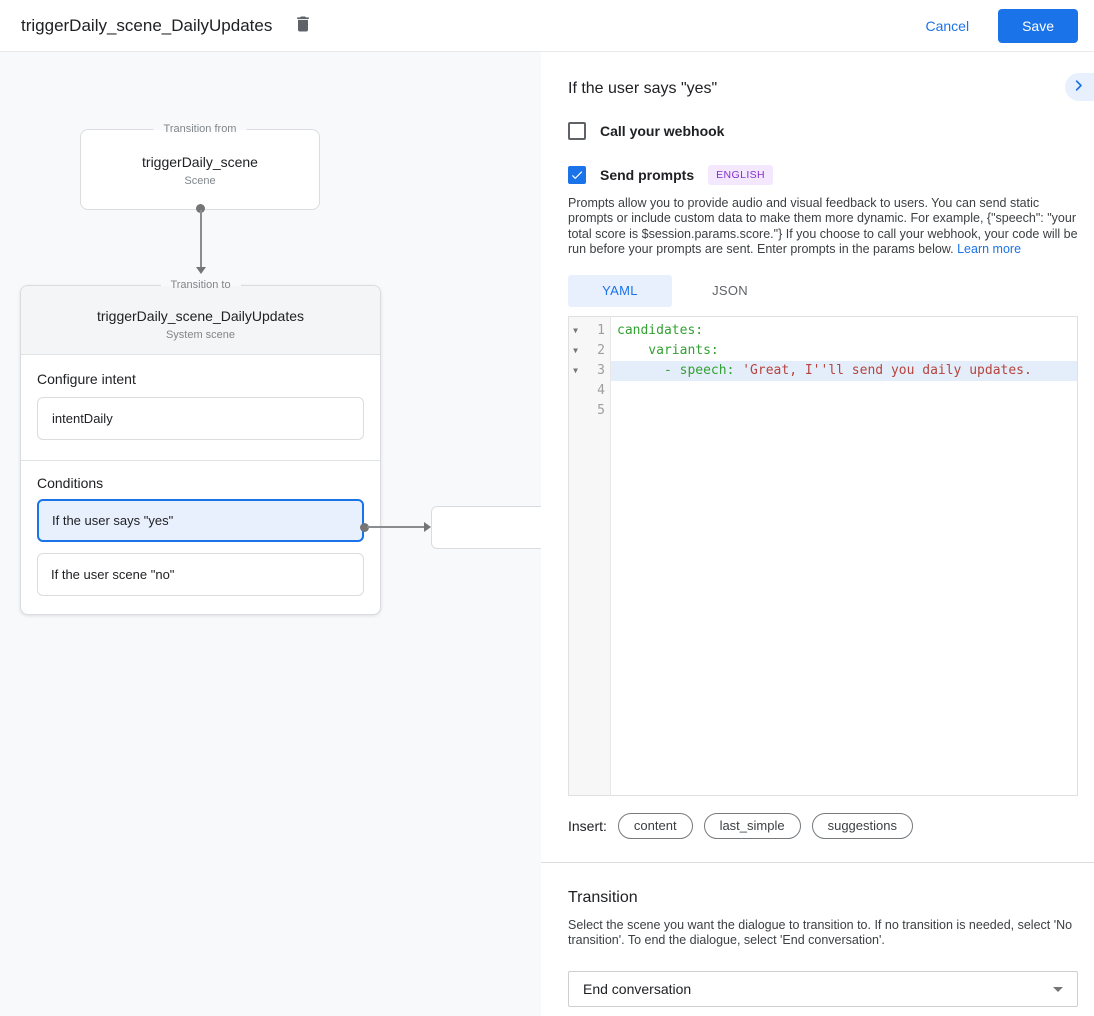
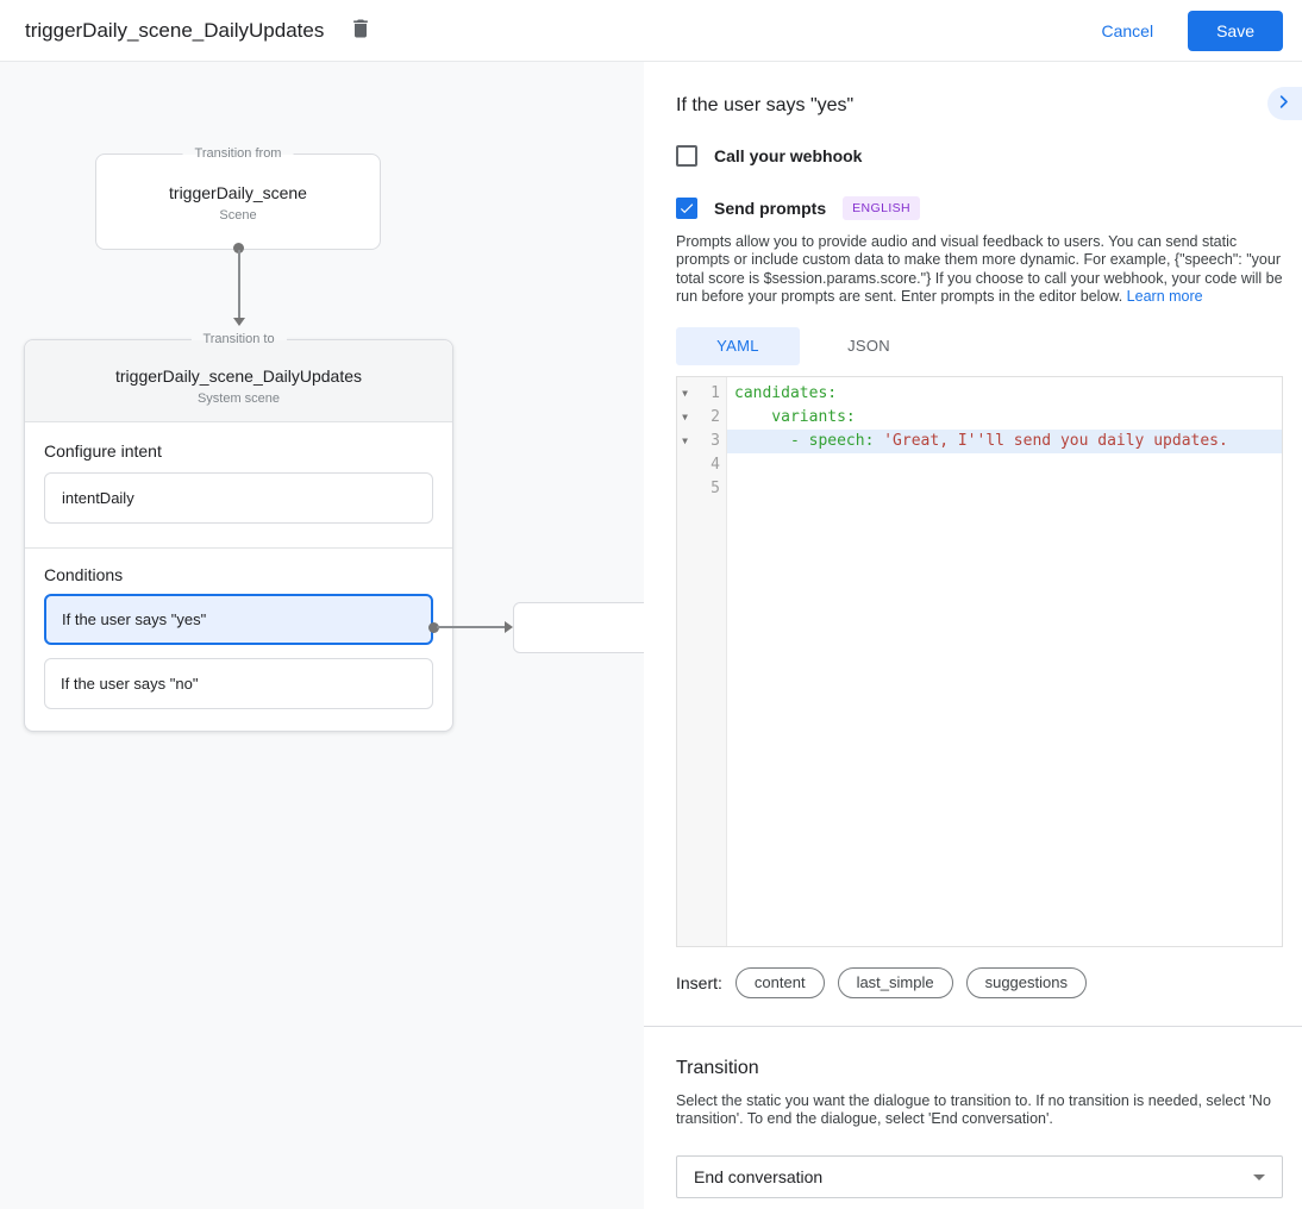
  triggerDaily_scene_DailyUpdates
  Cancel
  Save
  Transition from
  triggerDaily_scene
  Scene
  Transition to
  triggerDaily_scene_DailyUpdates
  System scene
  Configure intent
  intentDaily
  Conditions
  If the user says "yes"
- If the user scene "no"
+ If the user says "no"
  If the user says "yes"
  Call your webhook
  Send prompts
  ENGLISH
- Prompts allow you to provide audio and visual feedback to users. You can send static prompts or include custom data to make them more dynamic. For example, {"speech": "your total score is $session.params.score."} If you choose to call your webhook, your code will be run before your prompts are sent. Enter prompts in the params below. Learn more
+ Prompts allow you to provide audio and visual feedback to users. You can send static prompts or include custom data to make them more dynamic. For example, {"speech": "your total score is $session.params.score."} If you choose to call your webhook, your code will be run before your prompts are sent. Enter prompts in the editor below. Learn more
  YAML
  JSON
  ▼
  1
  ▼
  2
  ▼
  3
  4
  5
  candidates:
  variants:
  - speech: 'Great, I''ll send you daily updates.
  Insert:
  content
  last_simple
  suggestions
  Transition
- Select the scene you want the dialogue to transition to. If no transition is needed, select 'No transition'. To end the dialogue, select 'End conversation'.
+ Select the static you want the dialogue to transition to. If no transition is needed, select 'No transition'. To end the dialogue, select 'End conversation'.
  End conversation
